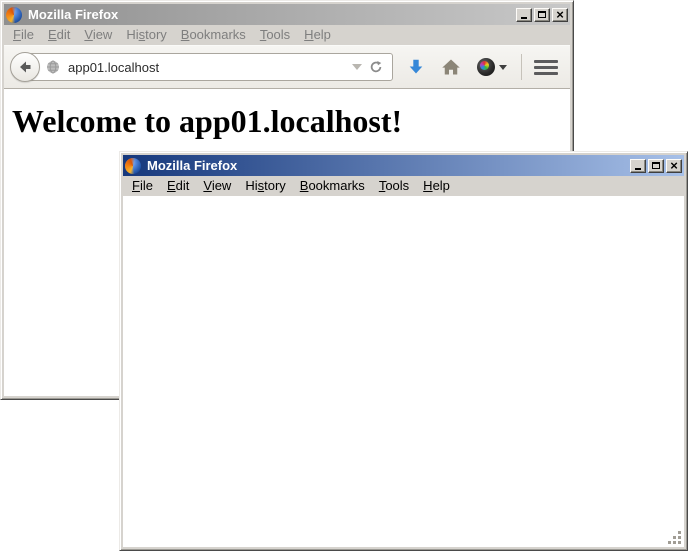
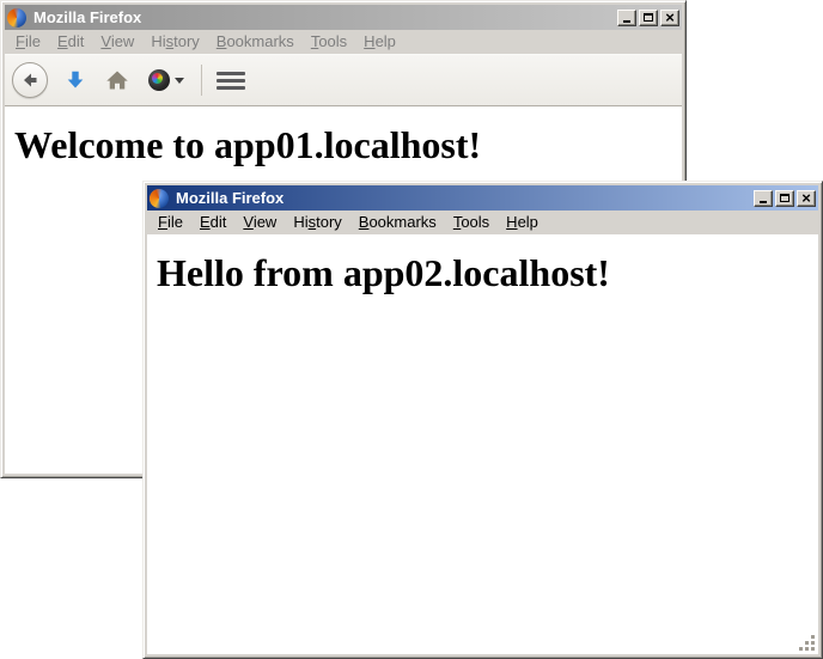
  Mozilla Firefox
  ×
  File
  Edit
  View
  History
  Bookmarks
  Tools
  Help
- app01.localhost
  Welcome to app01.localhost!
  Mozilla Firefox
  ×
  File
  Edit
  View
  History
  Bookmarks
  Tools
  Help
+ Hello from app02.localhost!
